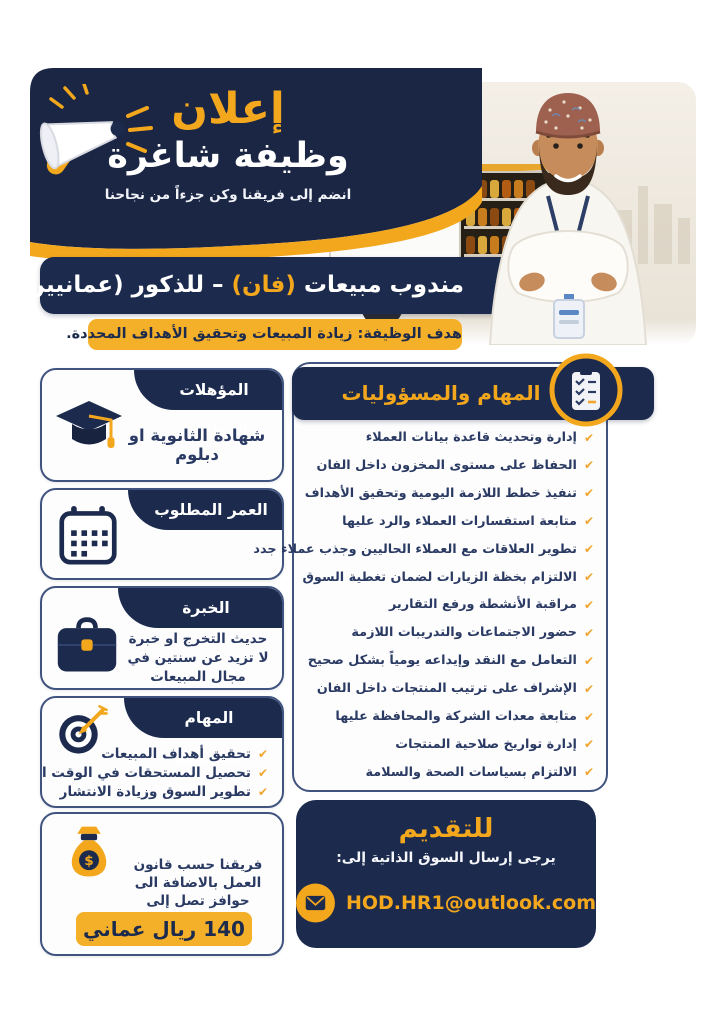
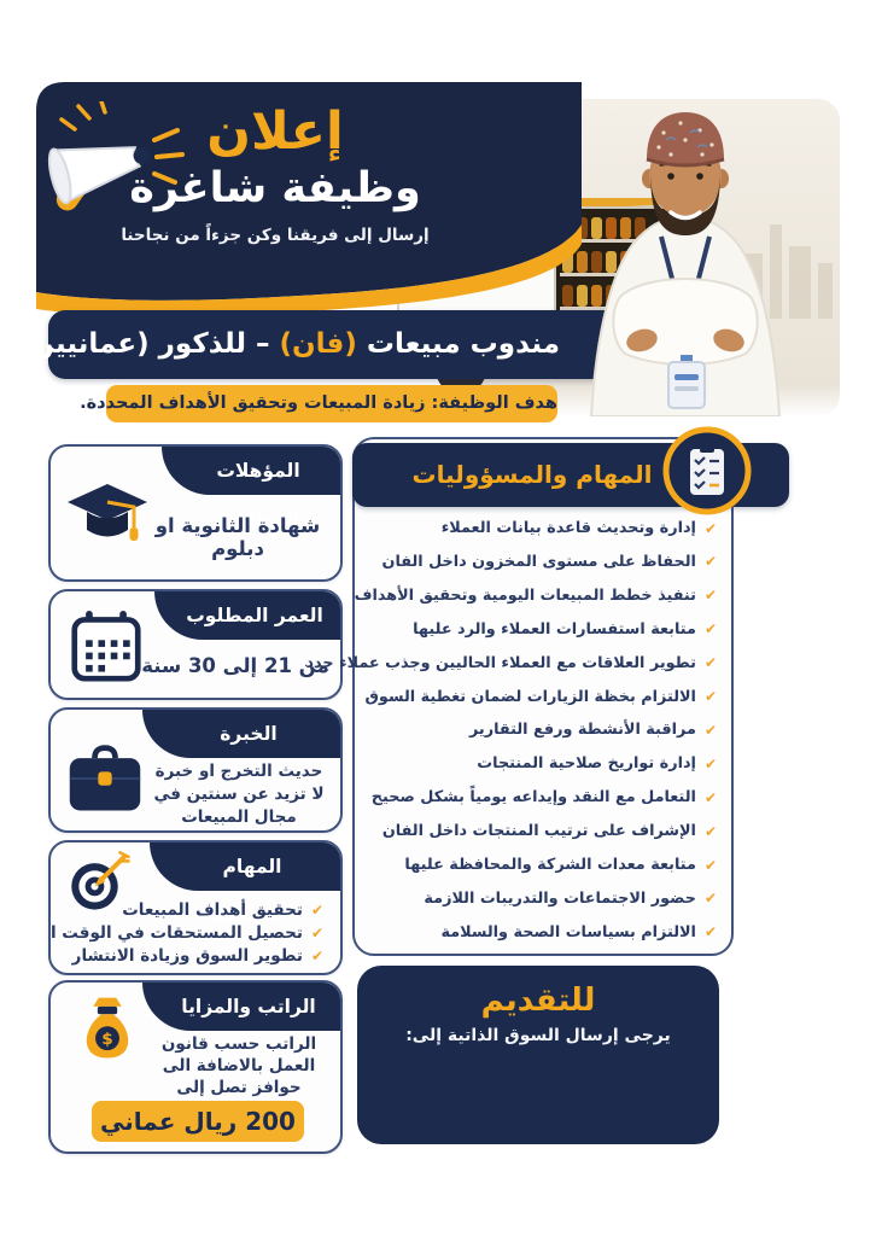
  إعلان
  وظيفة شاغرة
- انضم إلى فريقنا وكن جزءاً من نجاحنا
+ إرسال إلى فريقنا وكن جزءاً من نجاحنا
  مندوب مبيعات (فان) – للذكور (عمانيين
  هدف الوظيفة: زيادة المبيعات وتحقيق الأهداف المحددة.
  المؤهلات المطلوبة
  شهادة الثانوية او دبلوم
  العمر المطلوب
+ من 21 إلى 30 سنة
  الخبرة
  حديث التخرج او خبرة لا تزيد عن سنتين في مجال المبيعات
  المهام الأساسي
  ✔
  تحقيق أهداف المبيعات
  ✔
  تحصيل المستحقات في الوقت ا
  ✔
  تطوير السوق وزيادة الانتشار
+ الراتب والمزايا
  $
- فريقنا حسب قانون العمل بالاضافة الى حوافز تصل إلى
+ الراتب حسب قانون العمل بالاضافة الى حوافز تصل إلى
- 140 ريال عماني
+ 200 ريال عماني
  المهام والمسؤوليات
  ✔
  إدارة وتحديث قاعدة بيانات العملاء
  ✔
  الحفاظ على مستوى المخزون داخل الفان
  ✔
- تنفيذ خطط اللازمة اليومية وتحقيق الأهداف
+ تنفيذ خطط المبيعات اليومية وتحقيق الأهداف
  ✔
  متابعة استفسارات العملاء والرد عليها
  ✔
  تطوير العلاقات مع العملاء الحاليين وجذب عملاء جدد
  ✔
  الالتزام بخظة الزيارات لضمان تغطية السوق
  ✔
  مراقبة الأنشطة ورفع التقارير
  ✔
- حضور الاجتماعات والتدريبات اللازمة
+ إدارة تواريخ صلاحية المنتجات
  ✔
  التعامل مع النقد وإيداعه يومياً بشكل صحيح
  ✔
  الإشراف على ترتيب المنتجات داخل الفان
  ✔
  متابعة معدات الشركة والمحافظة عليها
  ✔
- إدارة تواريخ صلاحية المنتجات
+ حضور الاجتماعات والتدريبات اللازمة
  ✔
  الالتزام بسياسات الصحة والسلامة
  للتقديم
  يرجى إرسال السوق الذاتية إلى:
- HOD.HR1@outlook.com
